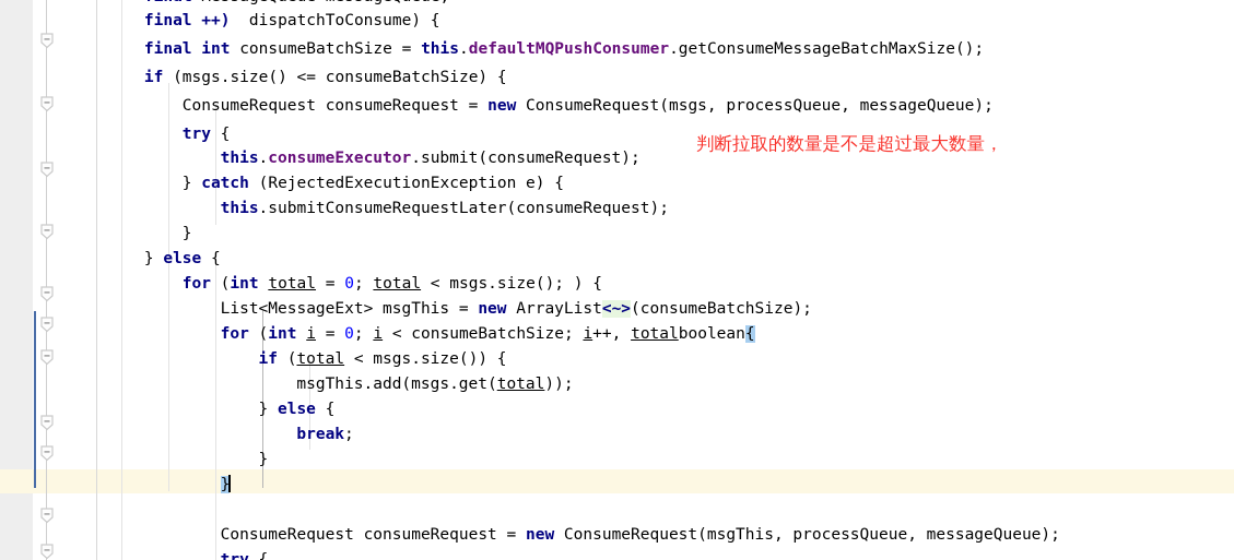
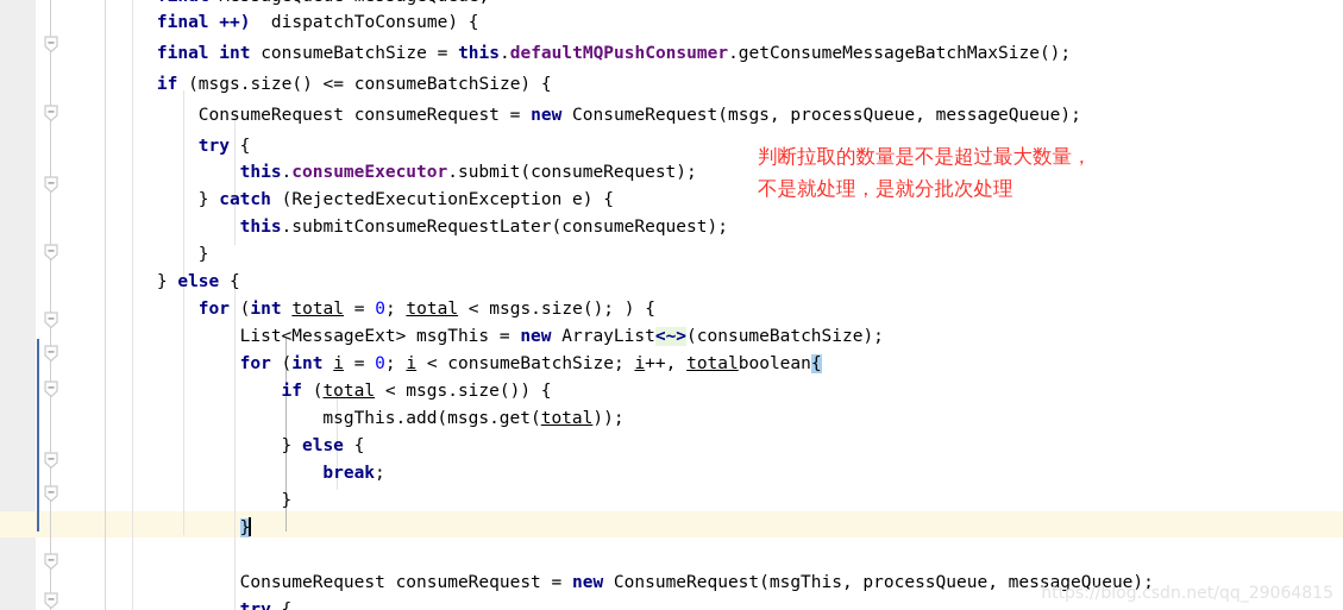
  final ++) dispatchToConsume) {
  final int consumeBatchSize = this.defaultMQPushConsumer.getConsumeMessageBatchMaxSize();
  if (msgs.size() <= consumeBatchSize) {
  ConsumeRequest consumeRequest = new ConsumeRequest(msgs, processQueue, messageQueue);
  try {
  this.consumeExecutor.submit(consumeRequest);
  } catch (RejectedExecutionException e) {
  this.submitConsumeRequestLater(consumeRequest);
  }
  } else {
  for (int total = 0; total < msgs.size(); ) {
  List<MessageExt> msgThis = new ArrayList<~>(consumeBatchSize);
  for (int i = 0; i < consumeBatchSize; i++, totalboolean{
  if (total < msgs.size()) {
  msgThis.add(msgs.get(total));
  } else {
  break;
  }
  }
  ConsumeRequest consumeRequest = new ConsumeRequest(msgThis, processQueue, messageQueue);
  判断拉取的数量是不是超过最大数量，
+ 不是就处理，是就分批次处理
+ https://blog.csdn.net/qq_29064815
